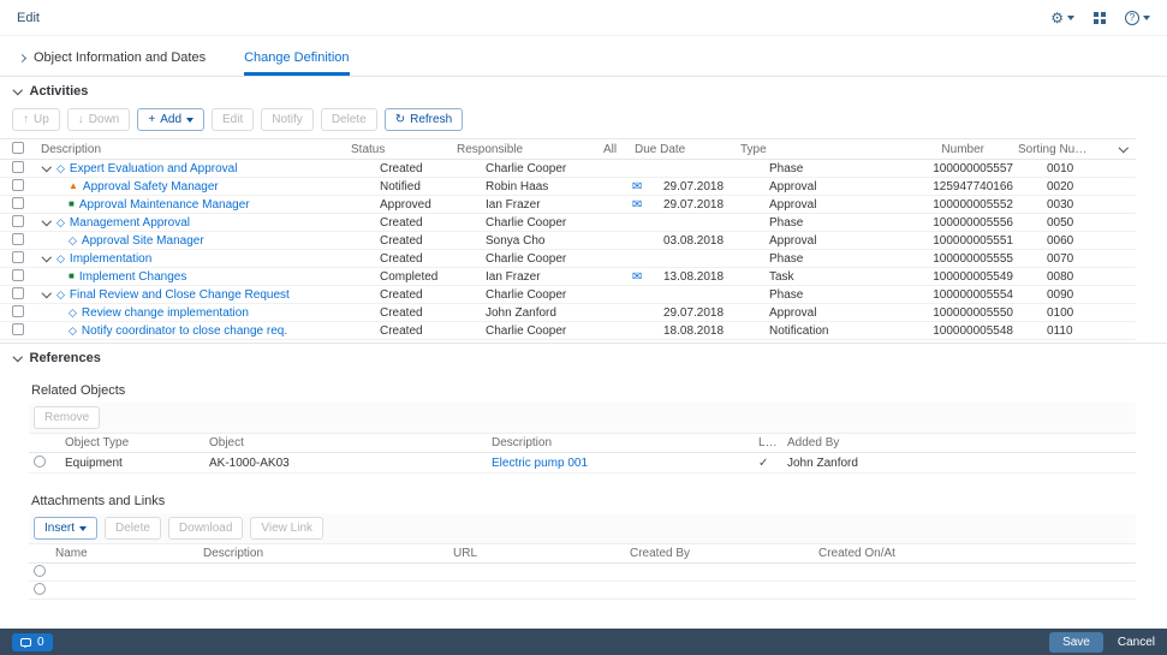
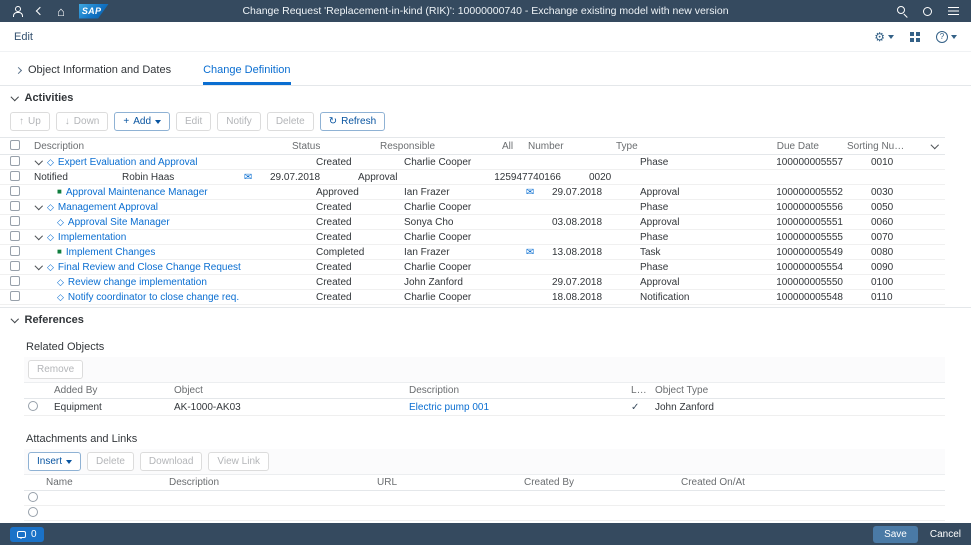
+ ⌂
+ SAP
+ Change Request 'Replacement-in-kind (RIK)': 10000000740 - Exchange existing model with new version
  Edit
  ⚙
  ?
  Object Information and Dates
  Change Definition
  Activities
  ↑
  Up
  ↓
  Down
  +
  Add
  Edit
  Notify
  Delete
  ↻
  Refresh
  Description
  Status
  Responsible
  All
- Due Date
+ Number
  Type
- Number
+ Due Date
  Sorting Number
  ◇
  Expert Evaluation and Approval
  Created
  Charlie Cooper
  Phase
  100000005557
  0010
- ▲
- Approval Safety Manager
  Notified
  Robin Haas
  ✉
  29.07.2018
  Approval
  125947740166
  0020
  ■
  Approval Maintenance Manager
  Approved
  Ian Frazer
  ✉
  29.07.2018
  Approval
  100000005552
  0030
  ◇
  Management Approval
  Created
  Charlie Cooper
  Phase
  100000005556
  0050
  ◇
  Approval Site Manager
  Created
  Sonya Cho
  03.08.2018
  Approval
  100000005551
  0060
  ◇
  Implementation
  Created
  Charlie Cooper
  Phase
  100000005555
  0070
  ■
  Implement Changes
  Completed
  Ian Frazer
  ✉
  13.08.2018
  Task
  100000005549
  0080
  ◇
  Final Review and Close Change Request
  Created
  Charlie Cooper
  Phase
  100000005554
  0090
  ◇
  Review change implementation
  Created
  John Zanford
  29.07.2018
  Approval
  100000005550
  0100
  ◇
  Notify coordinator to close change req.
  Created
  Charlie Cooper
  18.08.2018
  Notification
  100000005548
  0110
  References
  Related Objects
  Remove
- Object Type
+ Added By
  Object
  Description
  Le...
- Added By
+ Object Type
  Equipment
  AK-1000-AK03
  Electric pump 001
  ✓
  John Zanford
  Attachments and Links
  Insert
  Delete
  Download
  View Link
  Name
  Description
  URL
  Created By
  Created On/At
  0
  Save
  Cancel
